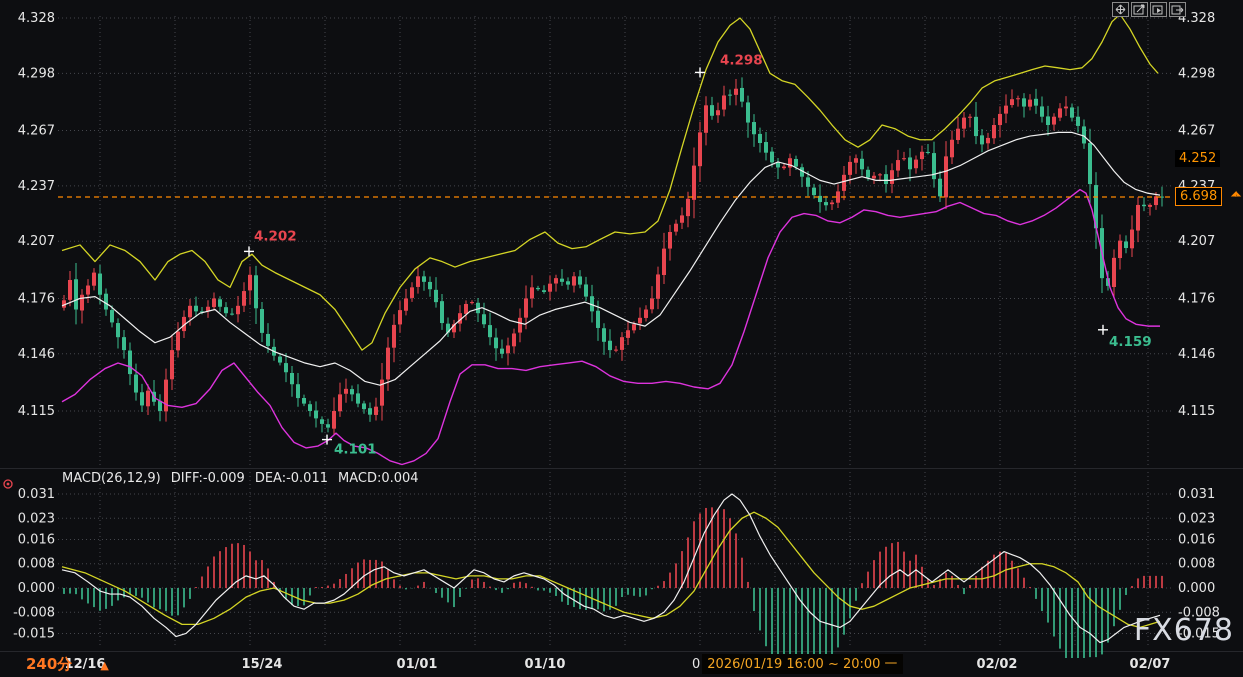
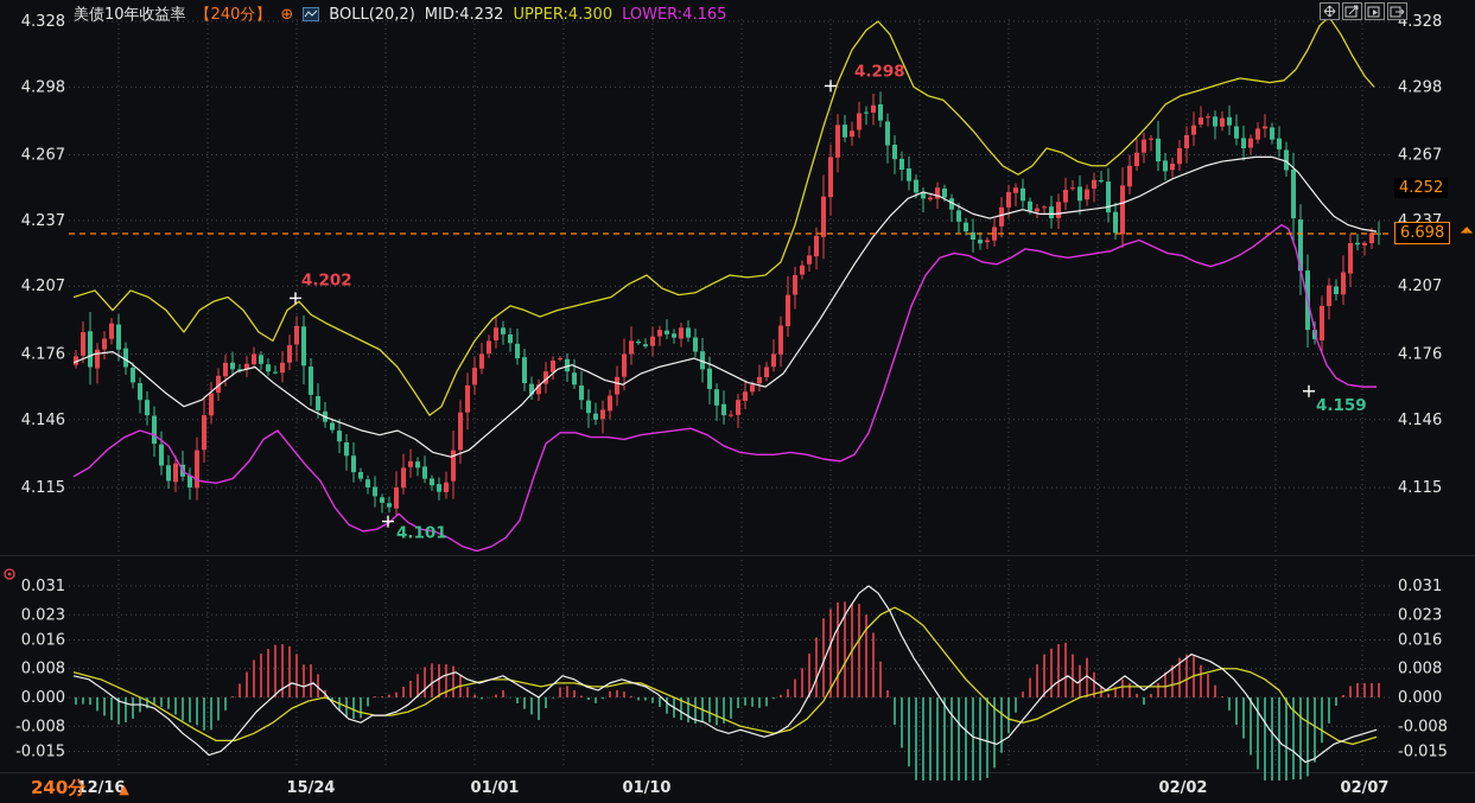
  4.298
  4.202
  4.101
  4.159
  4.328
  4.328
  4.298
  4.298
  4.267
  4.267
  4.237
  4.207
  4.207
  4.176
  4.176
  4.146
  4.146
  4.115
  4.115
  0.031
  0.031
  0.023
  0.023
  0.016
  0.016
  0.008
  0.008
  0.000
  0.000
  -0.008
  -0.008
  -0.015
  -0.015
  12/16
  15/24
  01/01
  01/10
  02/02
  02/07
+ 美债10年收益率
+ 【240分】
+ ⊕
+ BOLL(20,2)
+ MID:4.232
+ UPPER:4.300
+ LOWER:4.165
  4.252
  6.698
- MACD(26,12,9)
- DIFF:-0.009
- DEA:-0.011
- MACD:0.004
  240分
  ▲
- 0
- 2026/01/19 16:00 ~ 20:00 一
- FX678
